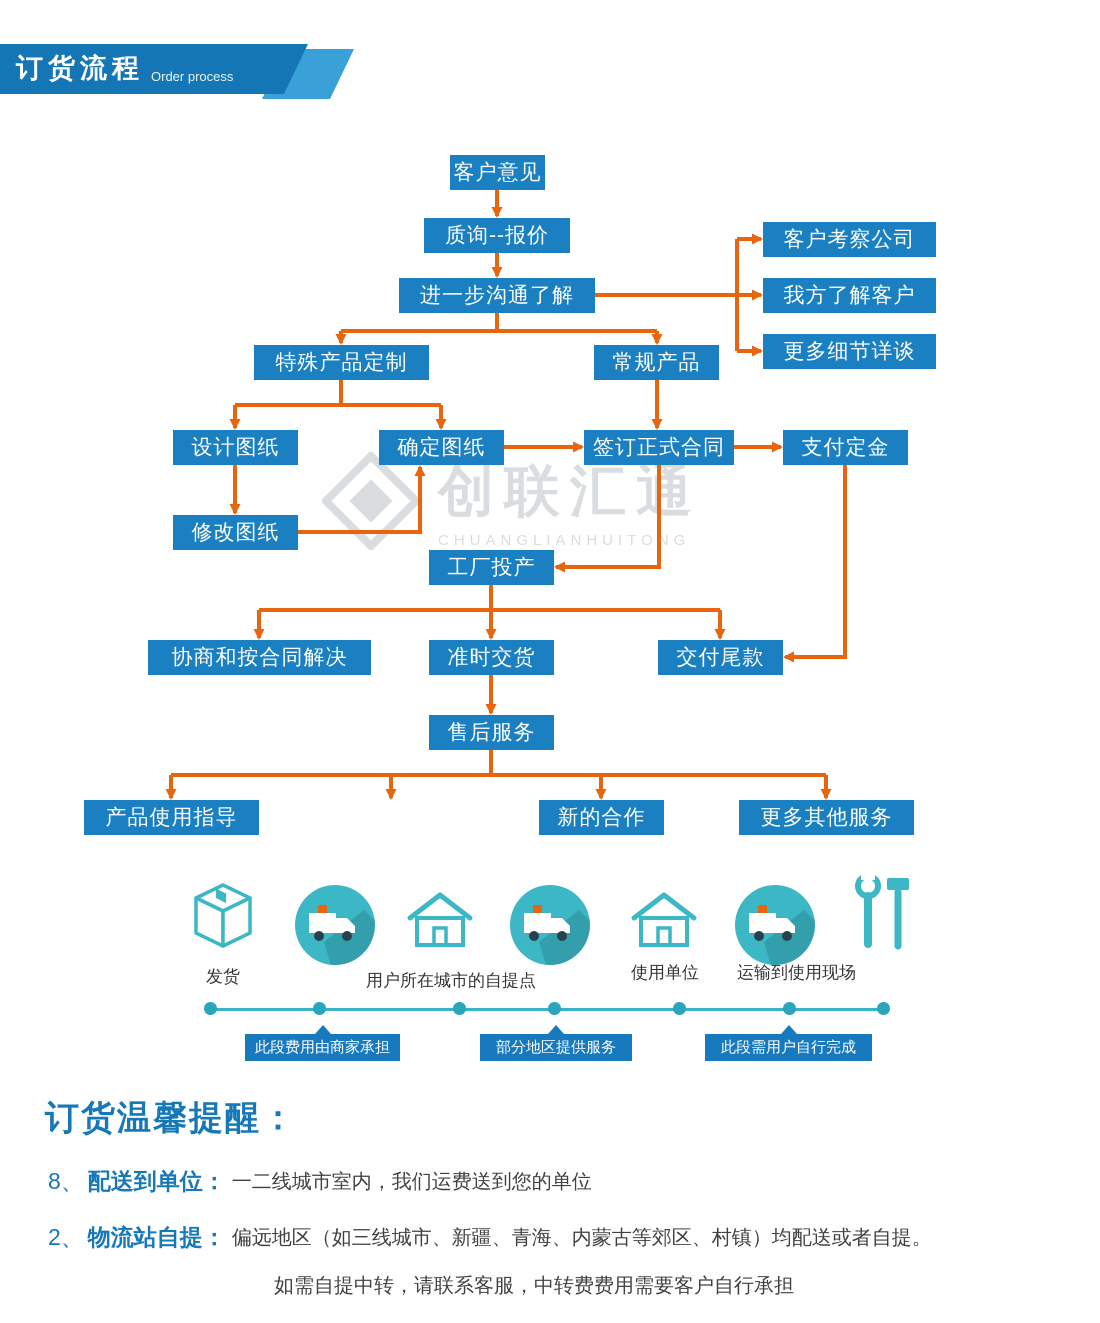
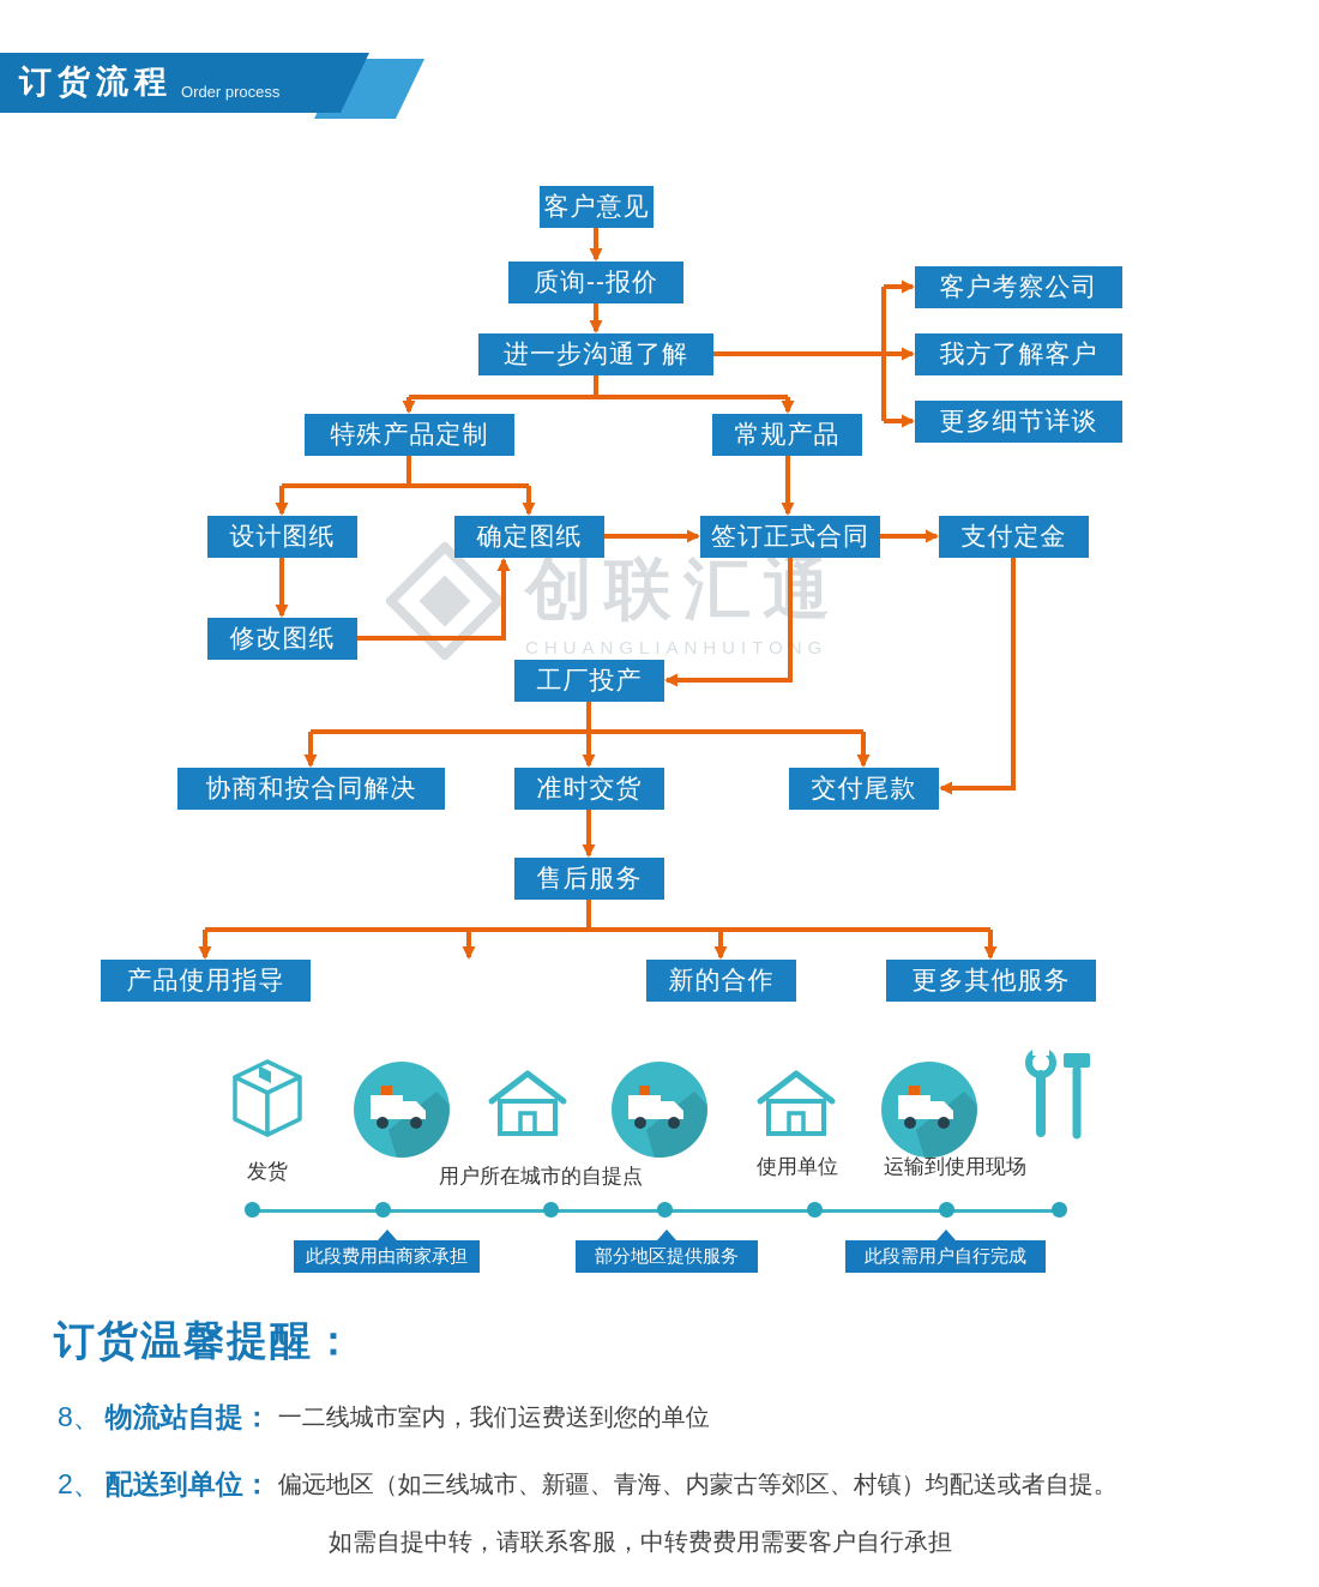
  订货流程
  Order process
  创联汇通
  CHUANGLIANHUITONG
  客户意见
  质询--报价
  进一步沟通了解
  客户考察公司
  我方了解客户
  更多细节详谈
  特殊产品定制
  常规产品
  设计图纸
  确定图纸
  签订正式合同
  支付定金
  修改图纸
  工厂投产
  协商和按合同解决
  准时交货
  交付尾款
  售后服务
  产品使用指导
  新的合作
  更多其他服务
  发货
  用户所在城市的自提点
  使用单位
  运输到使用现场
  此段费用由商家承担
  部分地区提供服务
  此段需用户自行完成
  订货温馨提醒：
  8、
- 配送到单位：
+ 物流站自提：
  一二线城市室内，我们运费送到您的单位
  2、
- 物流站自提：
+ 配送到单位：
  偏远地区（如三线城市、新疆、青海、内蒙古等郊区、村镇）均配送或者自提。
  如需自提中转，请联系客服，中转费费用需要客户自行承担
